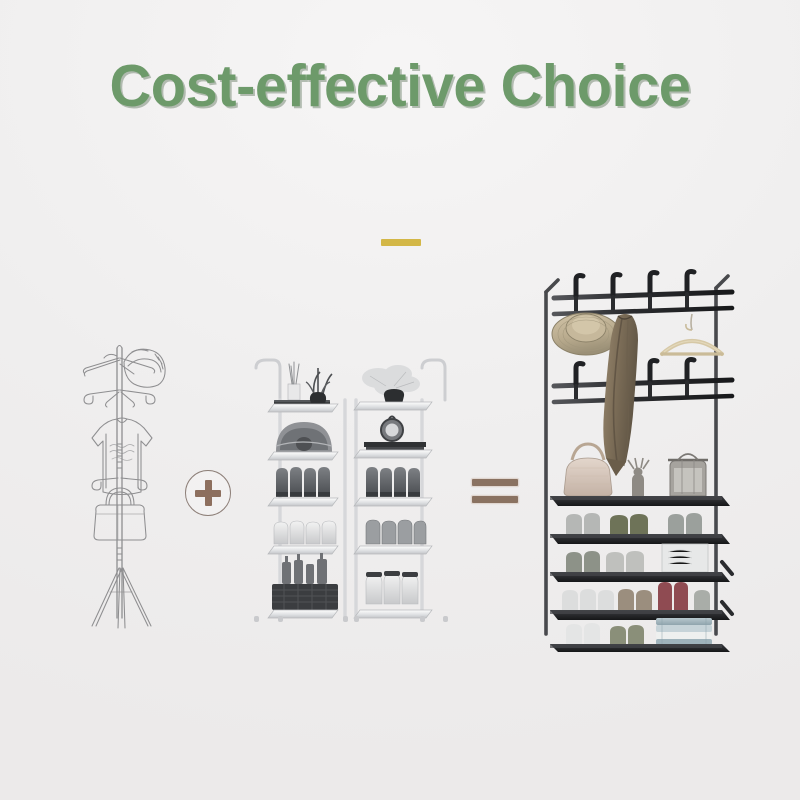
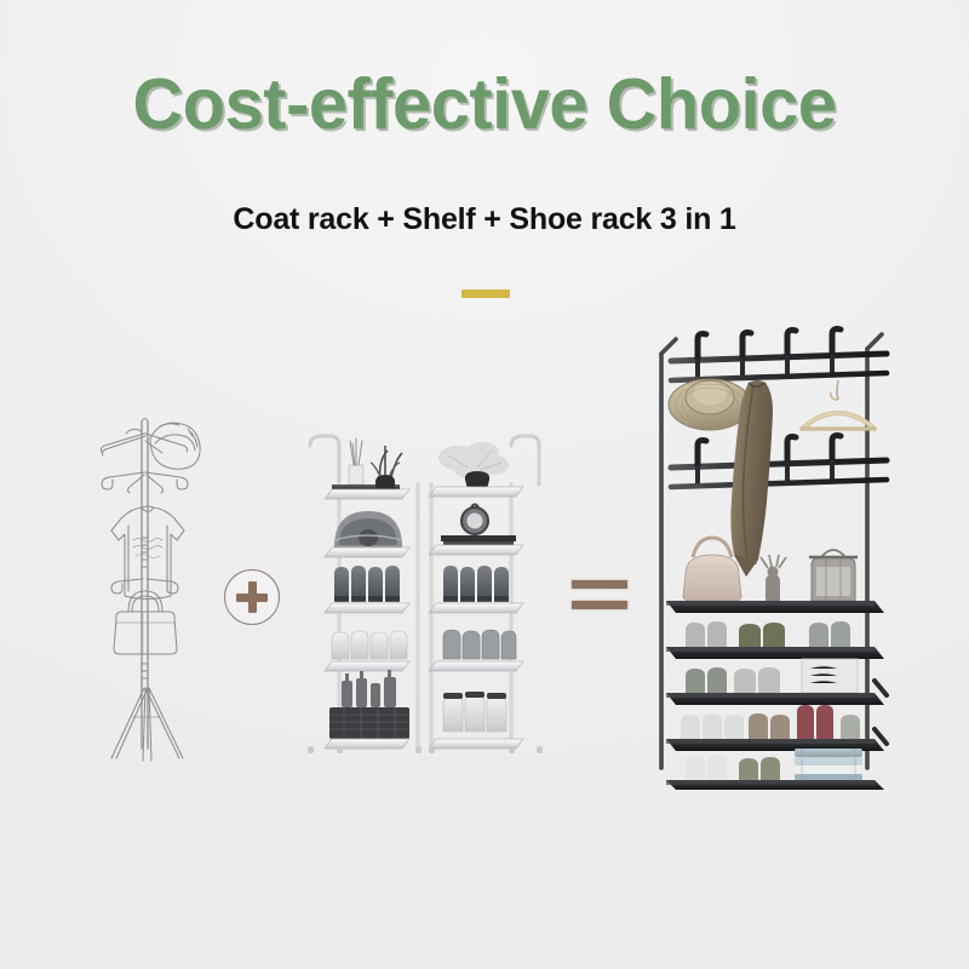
  Cost-effective Choice
+ Coat rack + Shelf + Shoe rack 3 in 1
